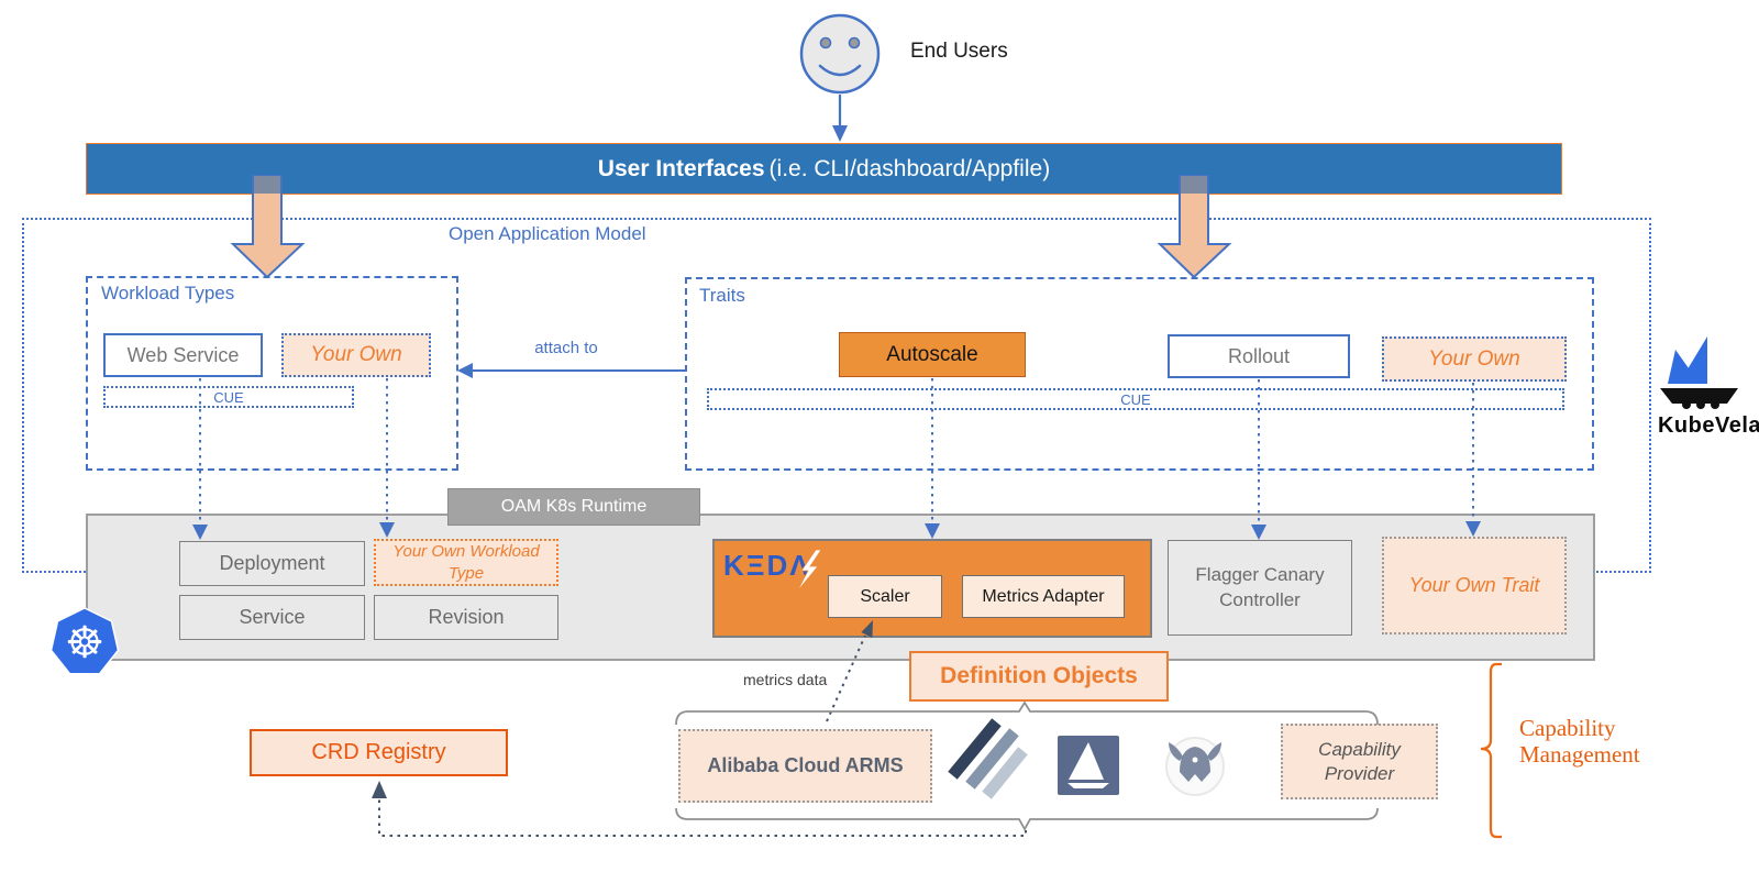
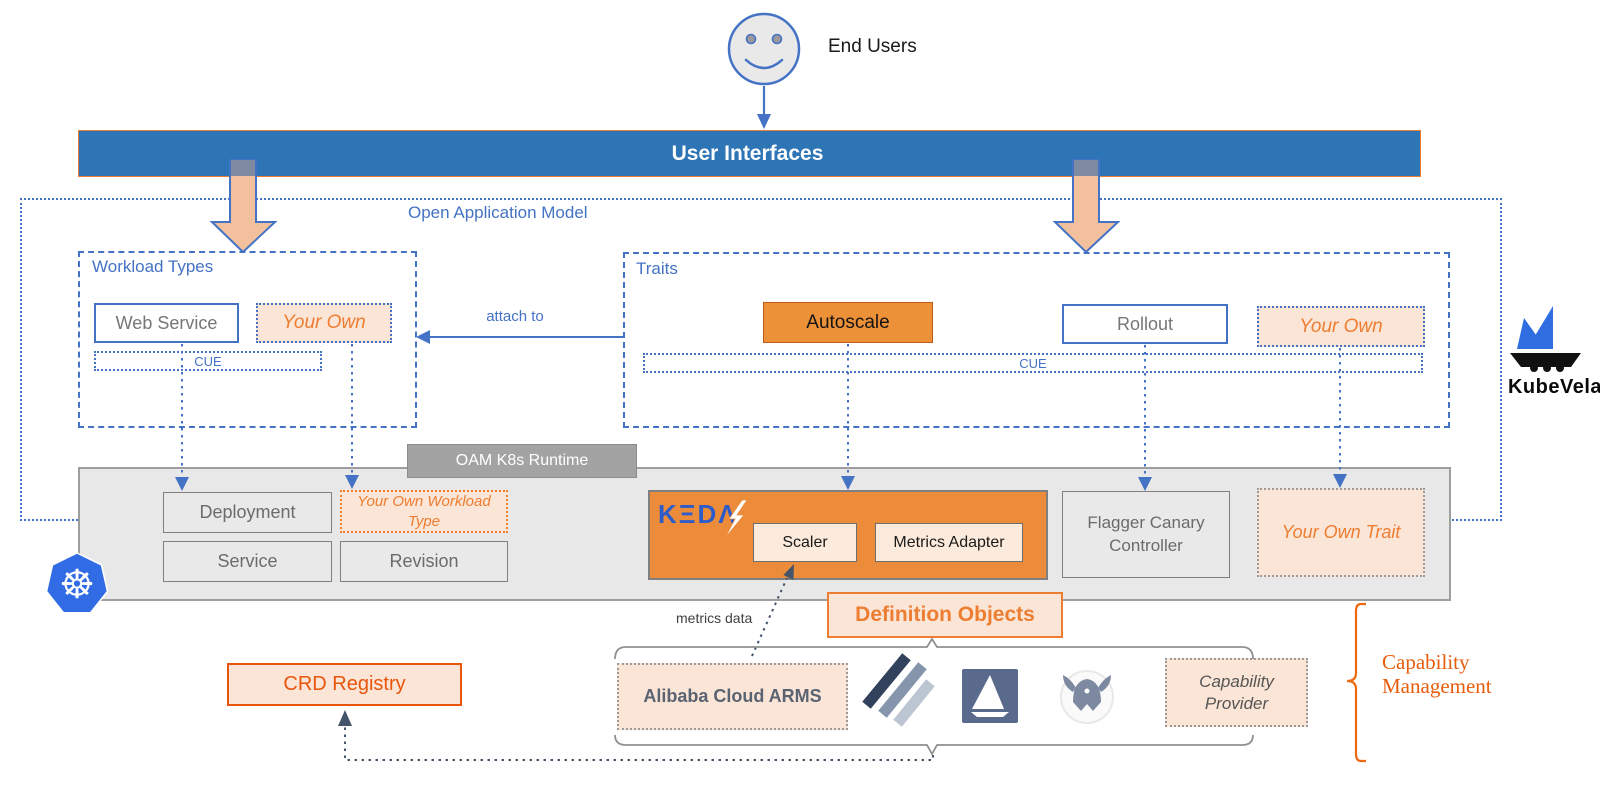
  User Interfaces
- (i.e. CLI/dashboard/Appfile)
  End Users
  Open Application Model
  Workload Types
  Web Service
  Your Own
  CUE
  Traits
  Autoscale
  Rollout
  Your Own
  CUE
  attach to
  OAM K8s Runtime
  Deployment
  Service
  Your Own Workload Type
  Revision
  KΞDΛ
  Scaler
  Metrics Adapter
  Flagger Canary Controller
  Your Own Trait
  CRD Registry
  Definition Objects
  metrics data
  Alibaba Cloud ARMS
  Capability Provider
  Capability Management
  KubeVela
  ☸
